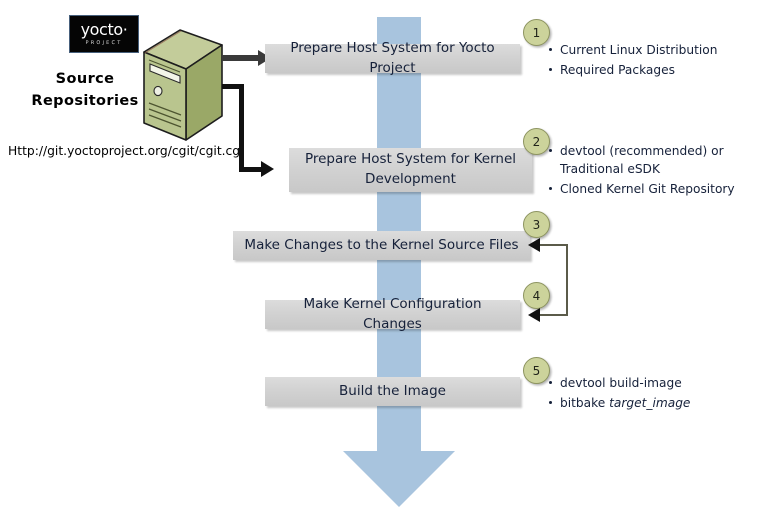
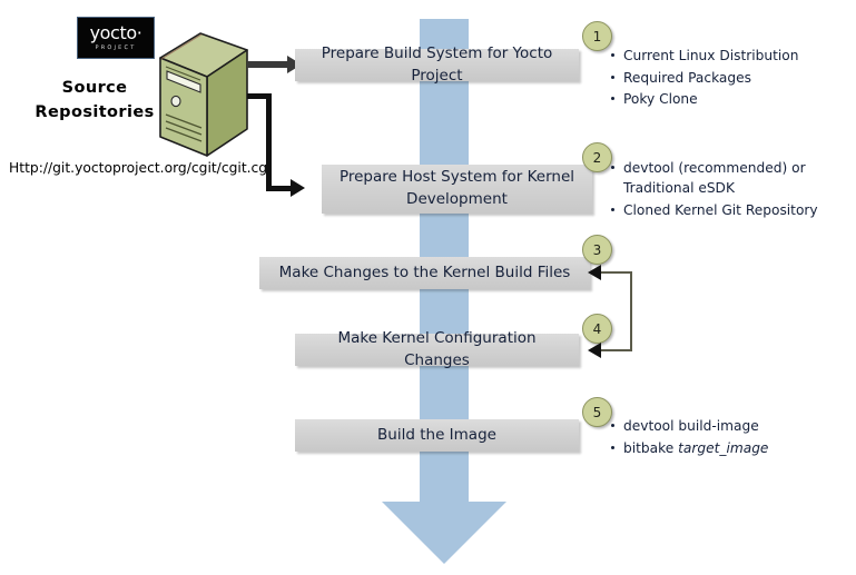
  yocto·
  Source
  Repositories
  Http://git.yoctoproject.org/cgit/cgit.cg
- Prepare Host System for Yocto Project
+ Prepare Build System for Yocto Project
  1
  Current Linux Distribution
  Required Packages
+ Poky Clone
  Prepare Host System for Kernel Development
  2
  devtool (recommended) or Traditional eSDK
  Cloned Kernel Git Repository
- Make Changes to the Kernel Source Files
+ Make Changes to the Kernel Build Files
  3
  Make Kernel Configuration Changes
  4
  Build the Image
  5
  devtool build-image
  bitbake target_image
